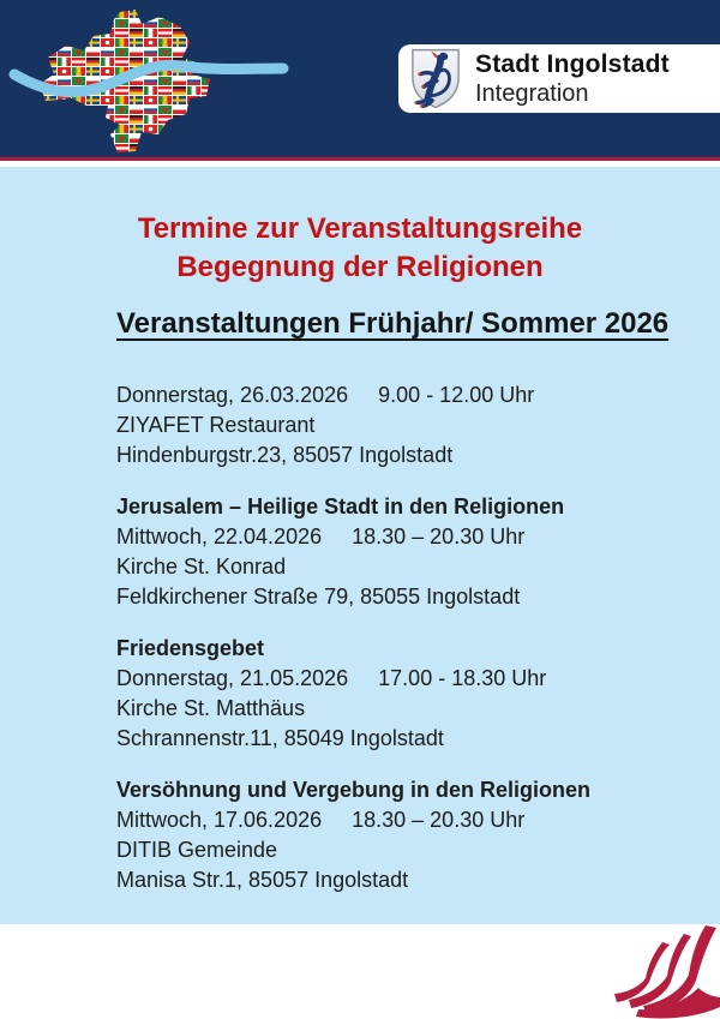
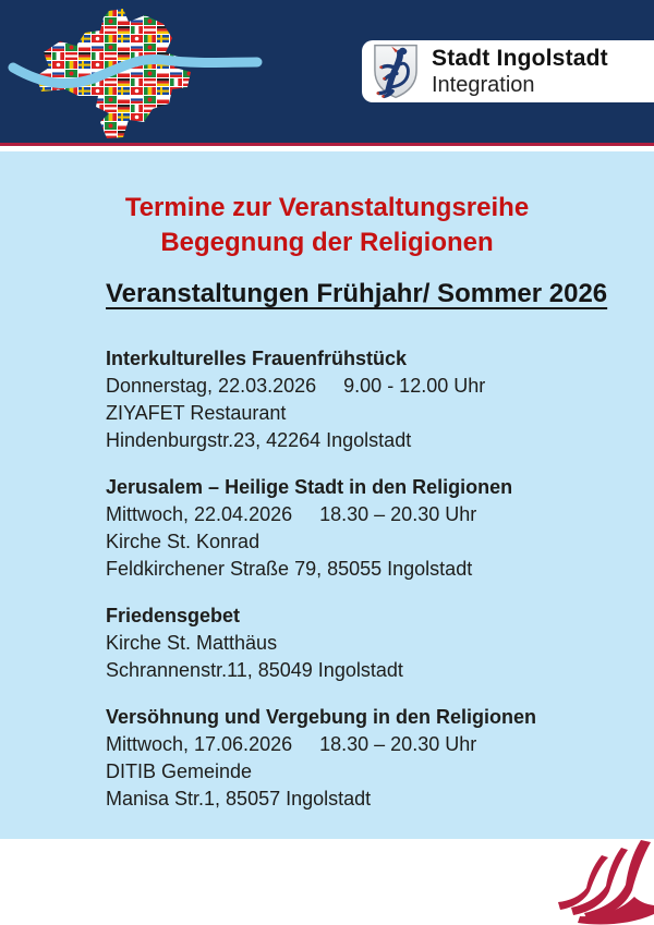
  Stadt Ingolstadt
  Integration
  Termine zur Veranstaltungsreihe
  Begegnung der Religionen
  Veranstaltungen Frühjahr/ Sommer 2026
+ Interkulturelles Frauenfrühstück
- Donnerstag, 26.03.2026 9.00 - 12.00 Uhr
+ Donnerstag, 22.03.2026 9.00 - 12.00 Uhr
  ZIYAFET Restaurant
- Hindenburgstr.23, 85057 Ingolstadt
+ Hindenburgstr.23, 42264 Ingolstadt
  Jerusalem – Heilige Stadt in den Religionen
  Mittwoch, 22.04.2026 18.30 – 20.30 Uhr
  Kirche St. Konrad
  Feldkirchener Straße 79, 85055 Ingolstadt
  Friedensgebet
- Donnerstag, 21.05.2026 17.00 - 18.30 Uhr
  Kirche St. Matthäus
  Schrannenstr.11, 85049 Ingolstadt
  Versöhnung und Vergebung in den Religionen
  Mittwoch, 17.06.2026 18.30 – 20.30 Uhr
  DITIB Gemeinde
  Manisa Str.1, 85057 Ingolstadt
